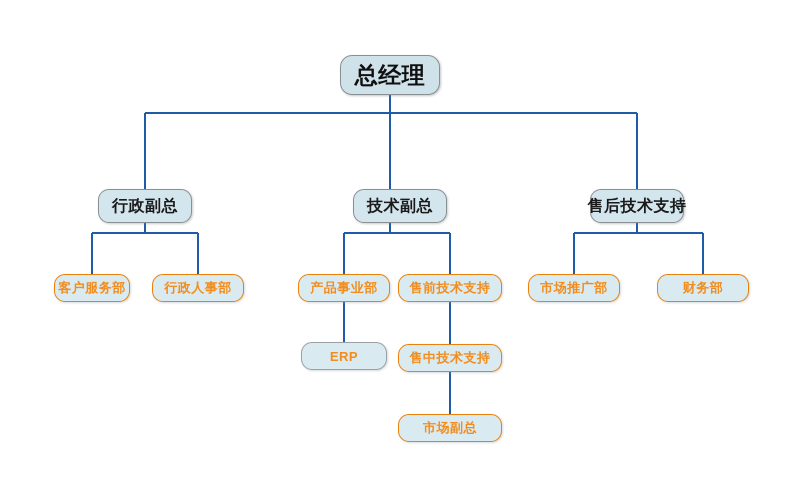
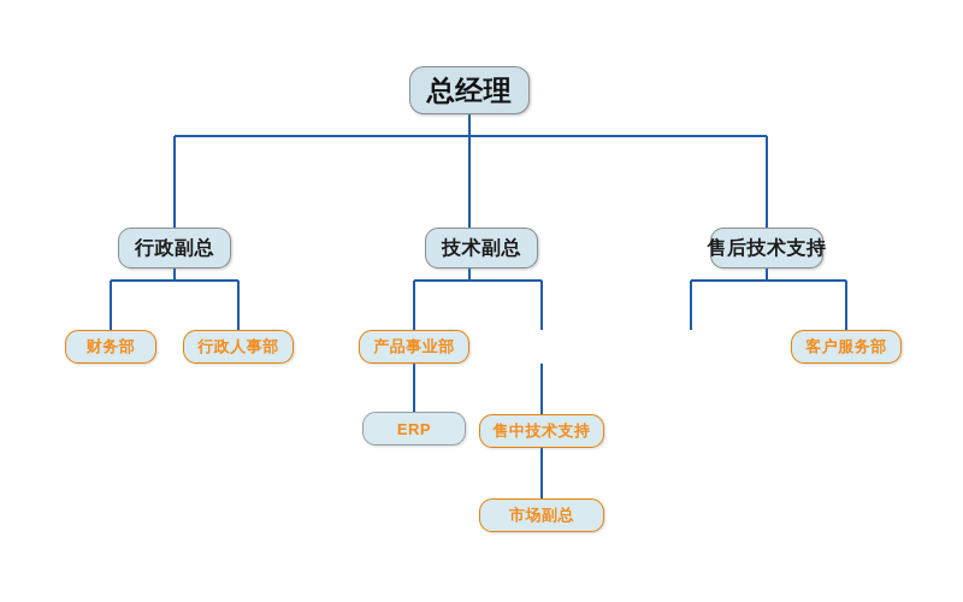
  总经理
  行政副总
  技术副总
  售后技术支持
- 客户服务部
+ 财务部
  行政人事部
  产品事业部
- 售前技术支持
- 市场推广部
- 财务部
+ 客户服务部
  ERP
  售中技术支持
  市场副总
